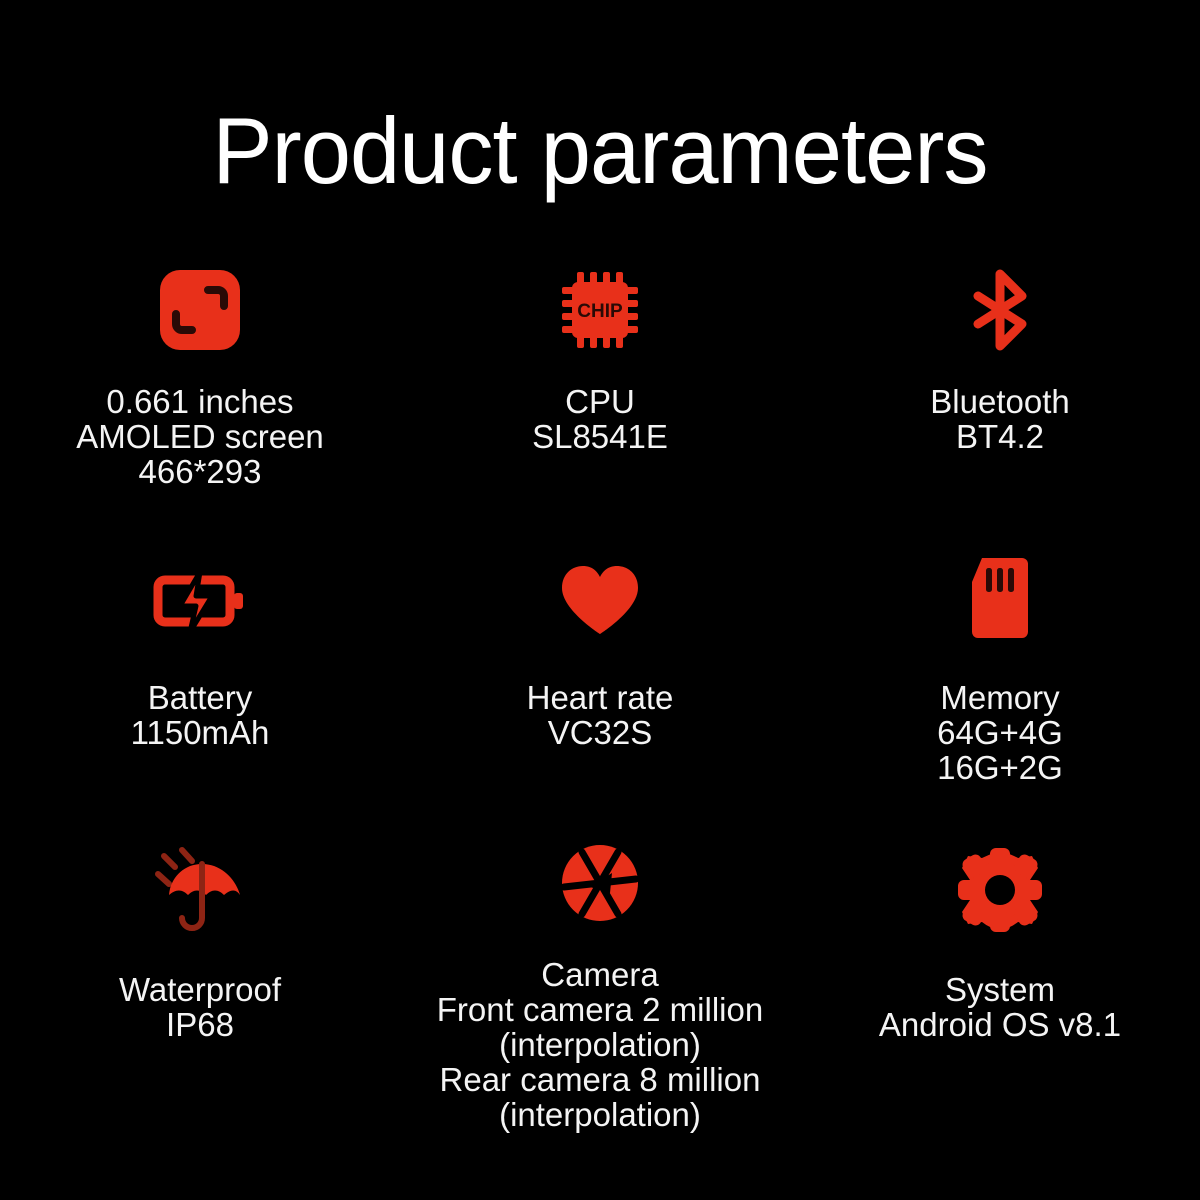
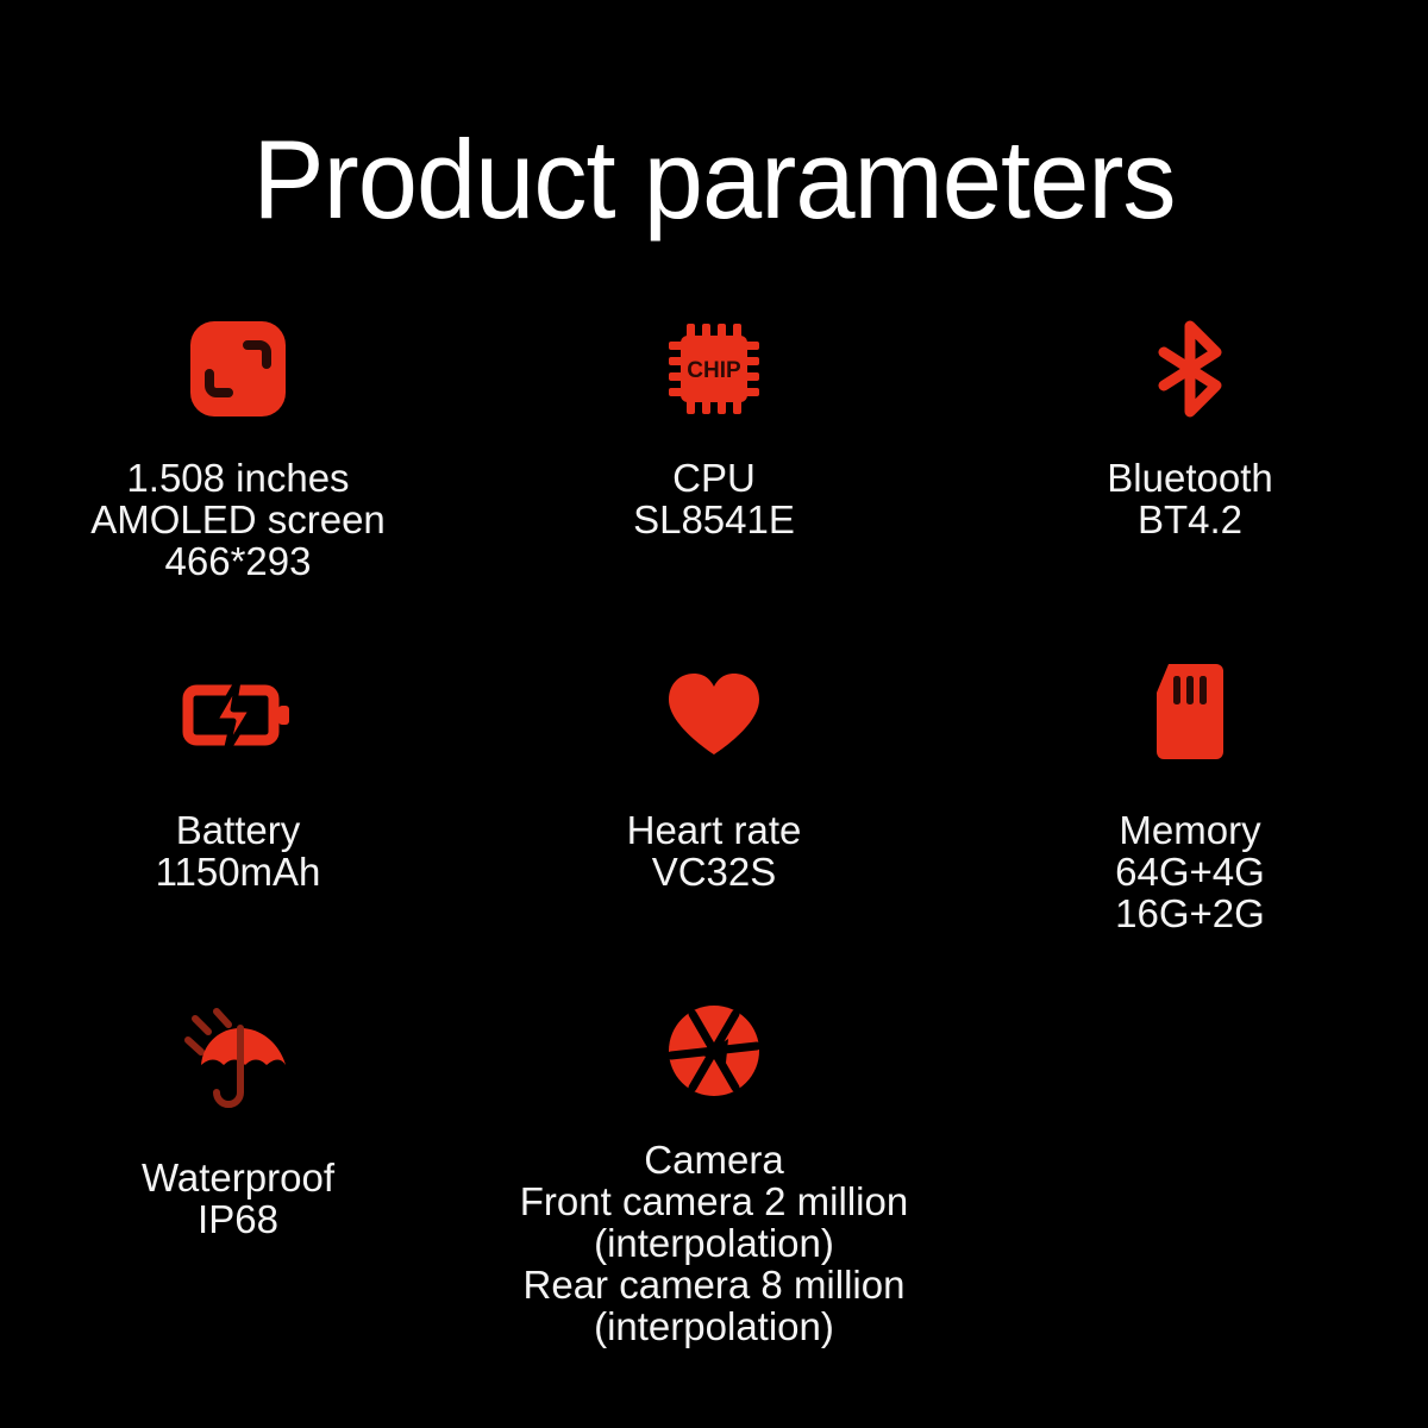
  Product parameters
- 0.661 inches
+ 1.508 inches
  AMOLED screen
  466*293
  CHIP
  CPU
  SL8541E
  Bluetooth
  BT4.2
  Battery
  1150mAh
  Heart rate
  VC32S
  Memory
  64G+4G
  16G+2G
  Waterproof
  IP68
  Camera
  Front camera 2 million
  (interpolation)
  Rear camera 8 million
  (interpolation)
- System
- Android OS v8.1
